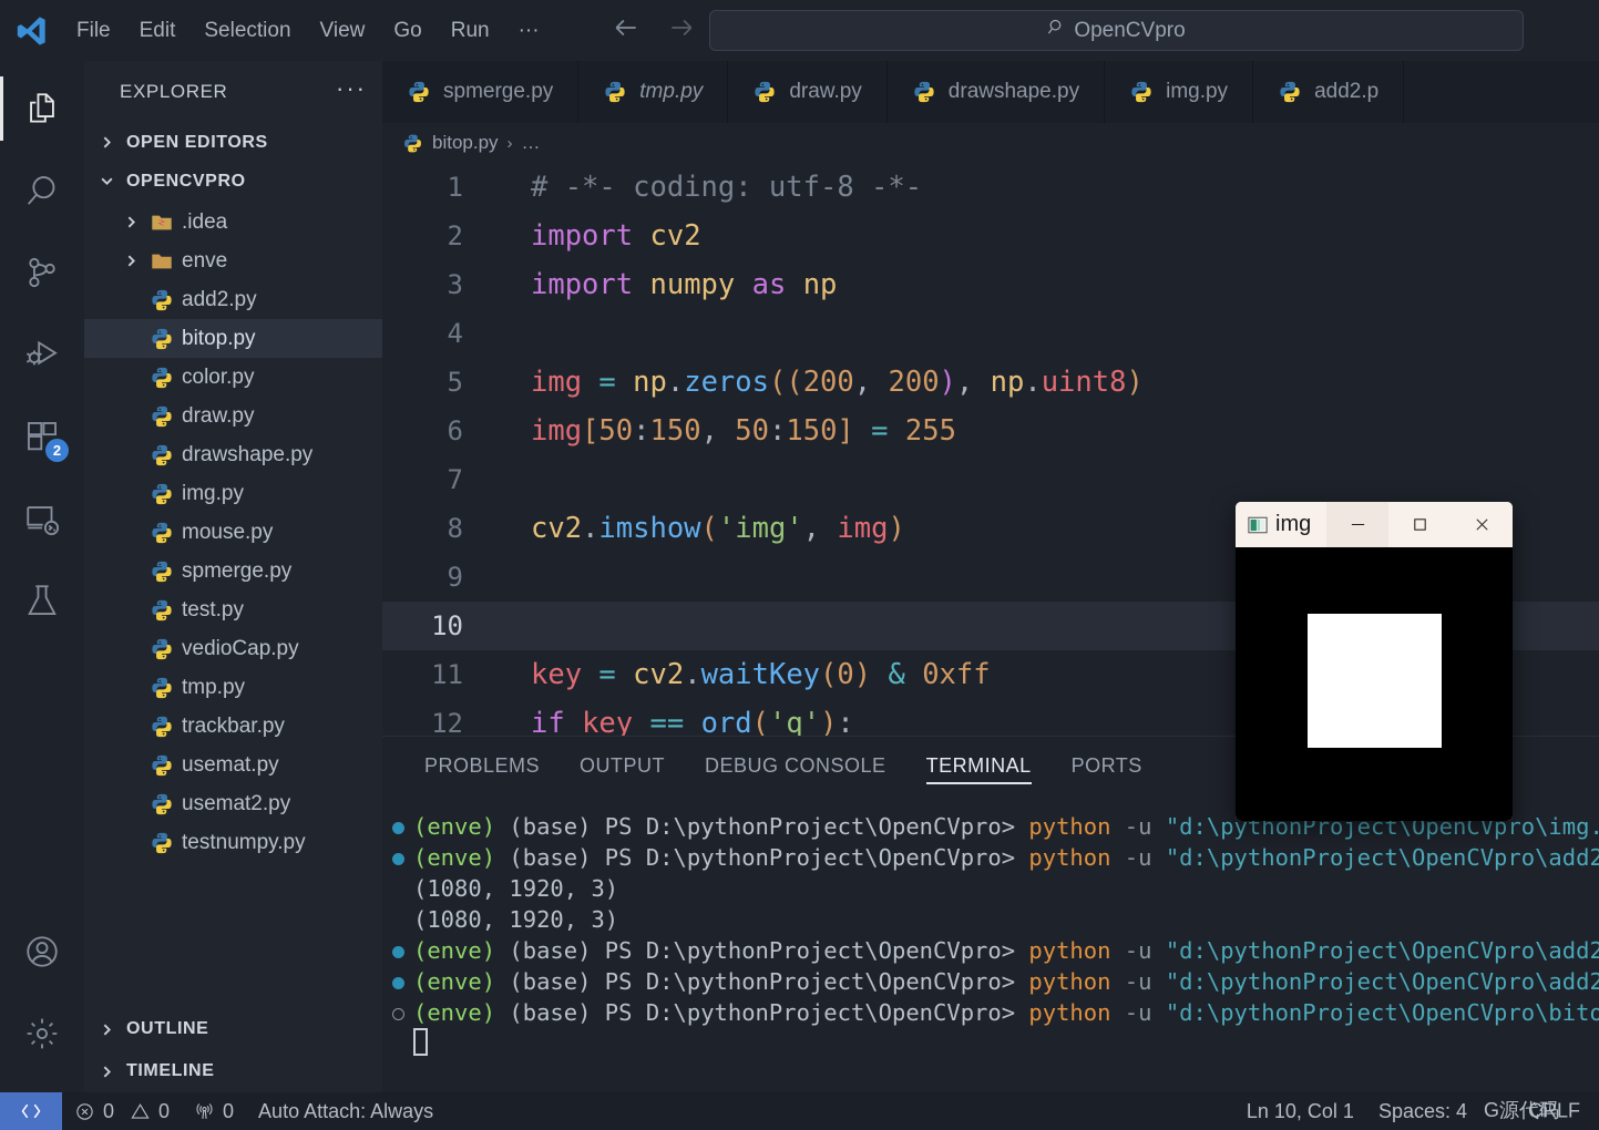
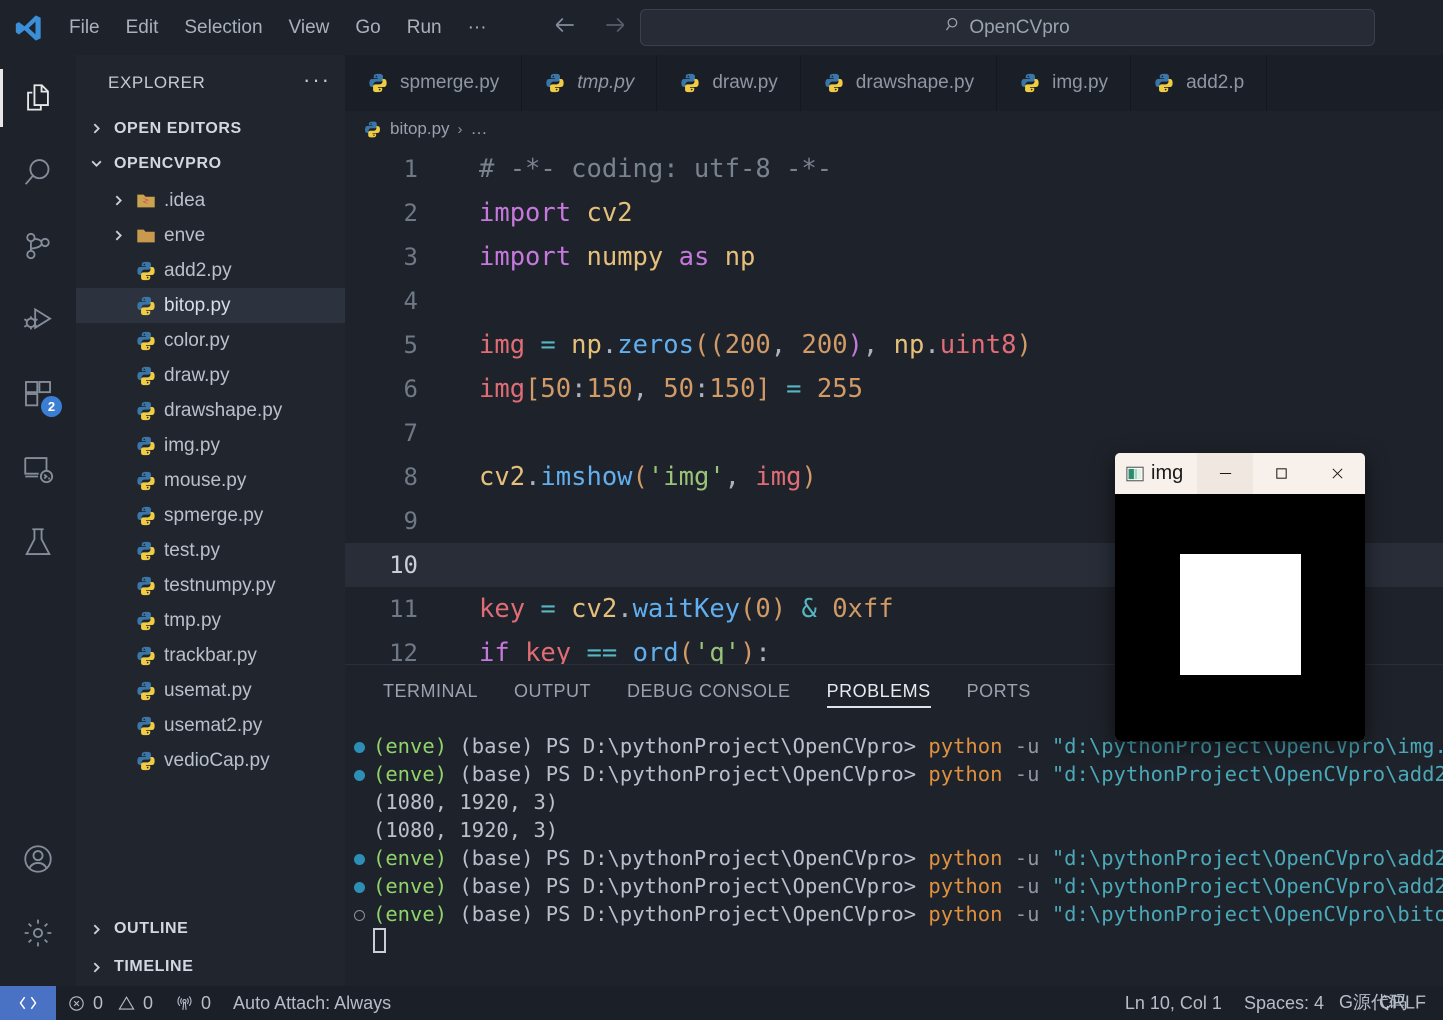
  File
  Edit
  Selection
  View
  Go
  Run
  ···
  OpenCVpro
  2
  EXPLORER
  ···
  OPEN EDITORS
  OPENCVPRO
  .idea
  enve
  add2.py
  bitop.py
  color.py
  draw.py
  drawshape.py
  img.py
  mouse.py
  spmerge.py
  test.py
- vedioCap.py
+ testnumpy.py
  tmp.py
  trackbar.py
  usemat.py
  usemat2.py
- testnumpy.py
+ vedioCap.py
  OUTLINE
  TIMELINE
  spmerge.py
  tmp.py
  draw.py
  drawshape.py
  img.py
  add2.p
  bitop.py
  ›
  …
  1
  # -*- coding: utf-8 -*-
  2
  import cv2
  3
  import numpy as np
  4
  5
  img = np.zeros((200, 200), np.uint8)
  6
  img[50:150, 50:150] = 255
  7
  8
  cv2.imshow('img', img)
  9
  10
  11
  key = cv2.waitKey(0) & 0xff
  12
  if key == ord('q'):
- PROBLEMS
+ TERMINAL
  OUTPUT
  DEBUG CONSOLE
- TERMINAL
+ PROBLEMS
  PORTS
  (enve) (base) PS D:\pythonProject\OpenCVpro> python -u "d:\pythonProject\OpenCVpro\img.
  (enve) (base) PS D:\pythonProject\OpenCVpro> python -u "d:\pythonProject\OpenCVpro\add2
  (1080, 1920, 3)
  (1080, 1920, 3)
  (enve) (base) PS D:\pythonProject\OpenCVpro> python -u "d:\pythonProject\OpenCVpro\add2
  (enve) (base) PS D:\pythonProject\OpenCVpro> python -u "d:\pythonProject\OpenCVpro\add2
  (enve) (base) PS D:\pythonProject\OpenCVpro> python -u "d:\pythonProject\OpenCVpro\bito
  img
  0
  0
  0
  Auto Attach: Always
  Ln 10, Col 1
  Spaces: 4
  G源代码
  CRLF
